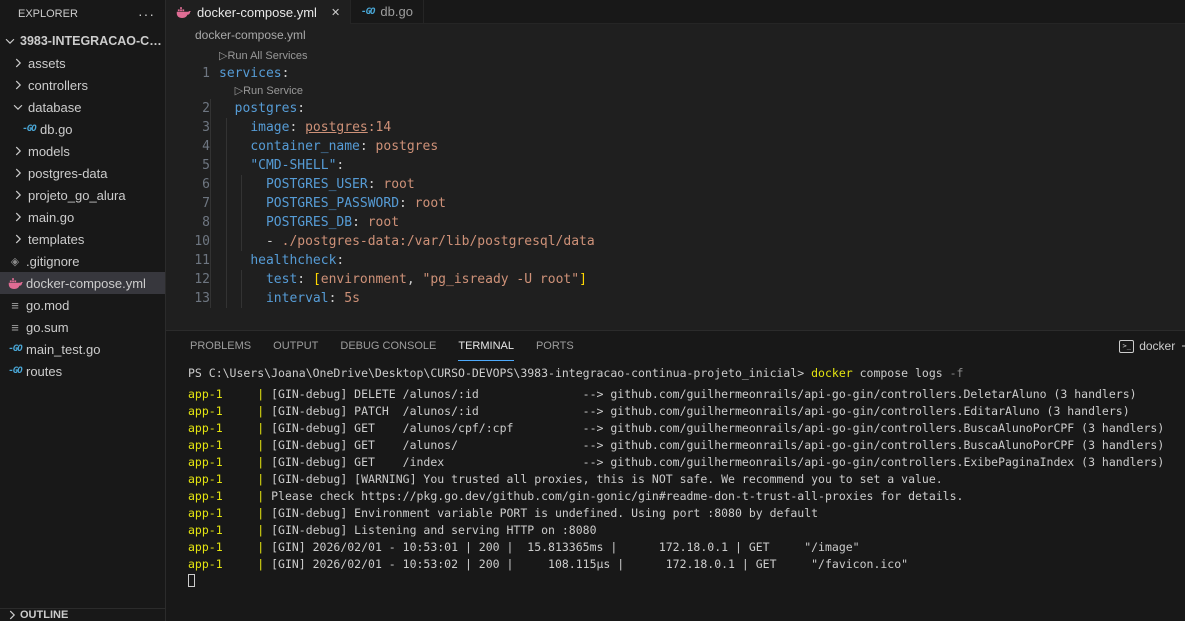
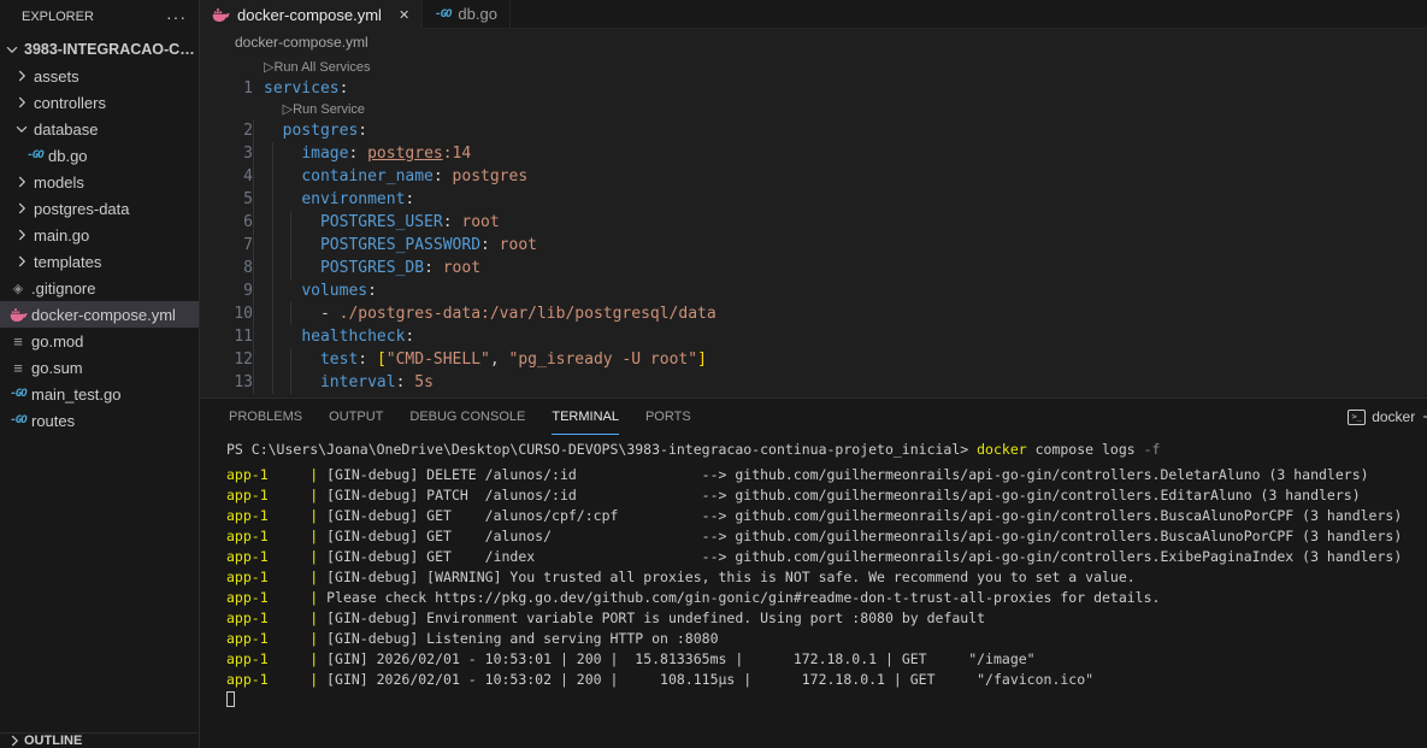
  EXPLORER
  ···
  3983-INTEGRACAO-CON
  assets
  controllers
  database
  -GO
  db.go
  models
  postgres-data
- projeto_go_alura
  main.go
  templates
  ◈
  .gitignore
  docker-compose.yml
  ≡
  go.mod
  ≡
  go.sum
  -GO
  main_test.go
  -GO
  routes
  OUTLINE
  docker-compose.yml
  ✕
  -GO
  db.go
  docker-compose.yml
  ▷Run All Services
  1
  services:
  ▷Run Service
  2
  postgres:
  3
  image: postgres:14
  4
  container_name: postgres
  5
- "CMD-SHELL":
+ environment:
  6
  POSTGRES_USER: root
  7
  POSTGRES_PASSWORD: root
  8
  POSTGRES_DB: root
+ 9
+ volumes:
  10
  - ./postgres-data:/var/lib/postgresql/data
  11
  healthcheck:
  12
- test: [environment, "pg_isready -U root"]
+ test: ["CMD-SHELL", "pg_isready -U root"]
  13
  interval: 5s
  PROBLEMS
  OUTPUT
  DEBUG CONSOLE
  TERMINAL
  PORTS
  >_
  docker
  PS C:\Users\Joana\OneDrive\Desktop\CURSO-DEVOPS\3983-integracao-continua-projeto_inicial> docker compose logs -f
  app-1 | [GIN-debug] DELETE /alunos/:id --> github.com/guilhermeonrails/api-go-gin/controllers.DeletarAluno (3 handlers)
  app-1 | [GIN-debug] PATCH /alunos/:id --> github.com/guilhermeonrails/api-go-gin/controllers.EditarAluno (3 handlers)
  app-1 | [GIN-debug] GET /alunos/cpf/:cpf --> github.com/guilhermeonrails/api-go-gin/controllers.BuscaAlunoPorCPF (3 handlers)
  app-1 | [GIN-debug] GET /alunos/ --> github.com/guilhermeonrails/api-go-gin/controllers.BuscaAlunoPorCPF (3 handlers)
  app-1 | [GIN-debug] GET /index --> github.com/guilhermeonrails/api-go-gin/controllers.ExibePaginaIndex (3 handlers)
  app-1 | [GIN-debug] [WARNING] You trusted all proxies, this is NOT safe. We recommend you to set a value.
  app-1 | Please check https://pkg.go.dev/github.com/gin-gonic/gin#readme-don-t-trust-all-proxies for details.
  app-1 | [GIN-debug] Environment variable PORT is undefined. Using port :8080 by default
  app-1 | [GIN-debug] Listening and serving HTTP on :8080
  app-1 | [GIN] 2026/02/01 - 10:53:01 | 200 | 15.813365ms | 172.18.0.1 | GET "/image"
  app-1 | [GIN] 2026/02/01 - 10:53:02 | 200 | 108.115µs | 172.18.0.1 | GET "/favicon.ico"
